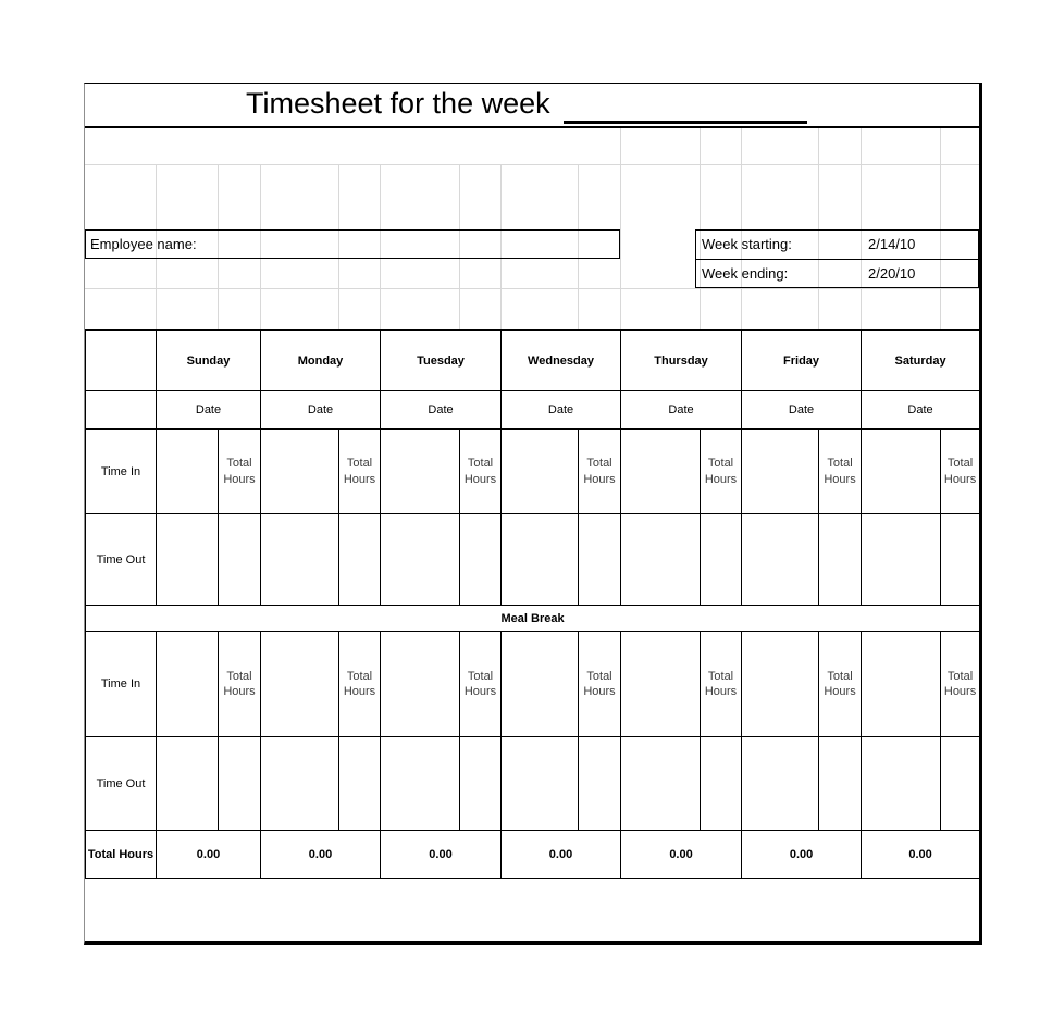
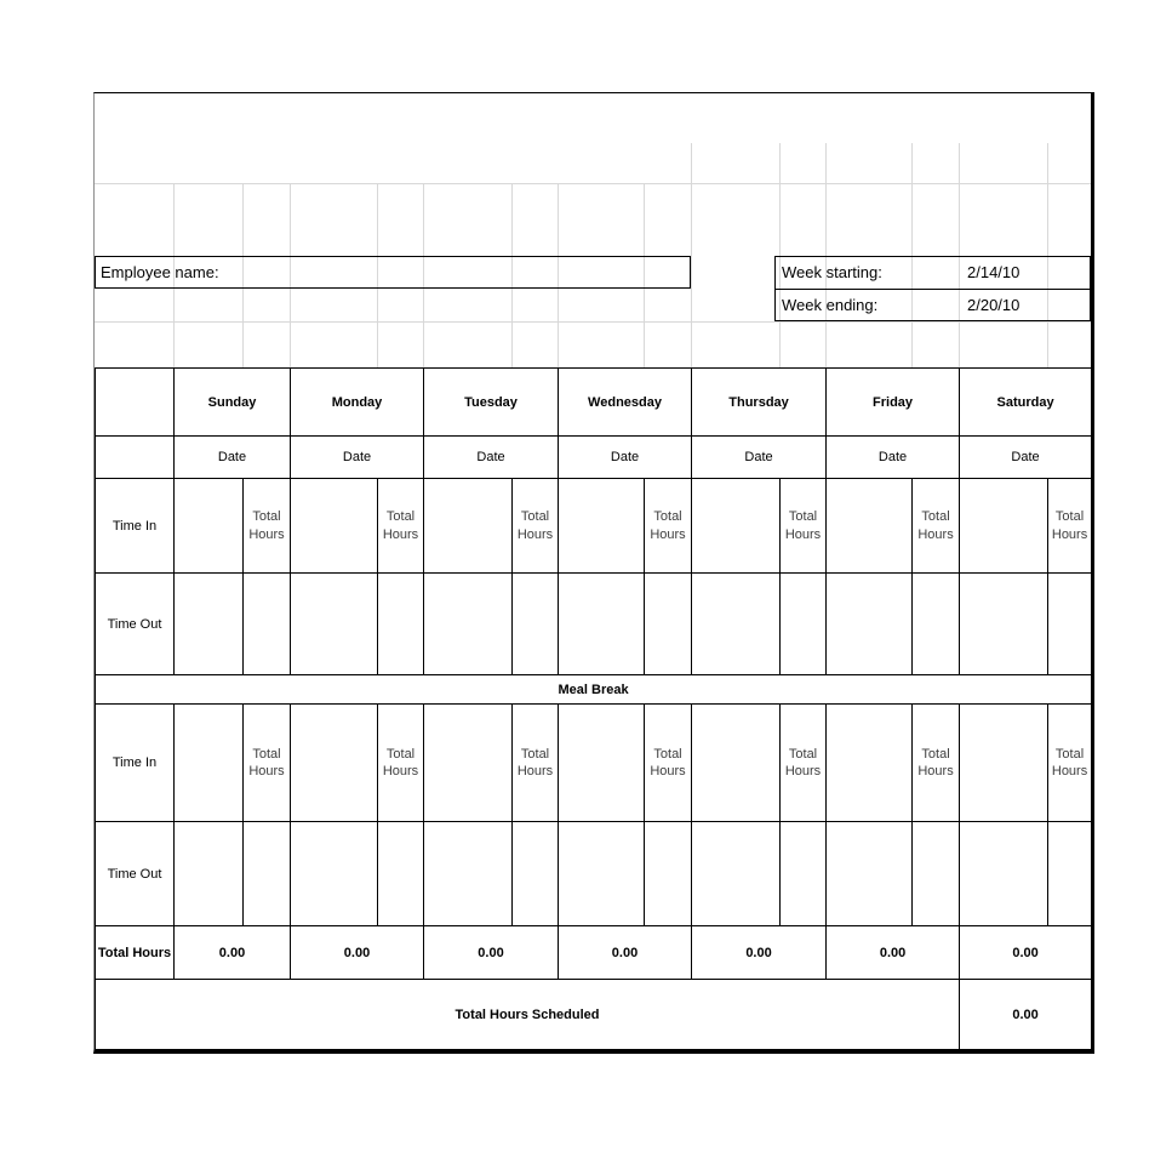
- Timesheet for the week
  Employee name:
  Week starting:
  2/14/10
  Week ending:
  2/20/10
  	Sunday	Monday	Tuesday	Wednesday	Thursday	Friday	Saturday
  	Date	Date	Date	Date	Date	Date	Date
  Time In		Total Hours		Total Hours		Total Hours		Total Hours		Total Hours		Total Hours		Total Hours
  Time Out
  Meal Break
  Time In		Total Hours		Total Hours		Total Hours		Total Hours		Total Hours		Total Hours		Total Hours
  Time Out
  Total Hours	0.00	0.00	0.00	0.00	0.00	0.00	0.00
+ Total Hours Scheduled	0.00
